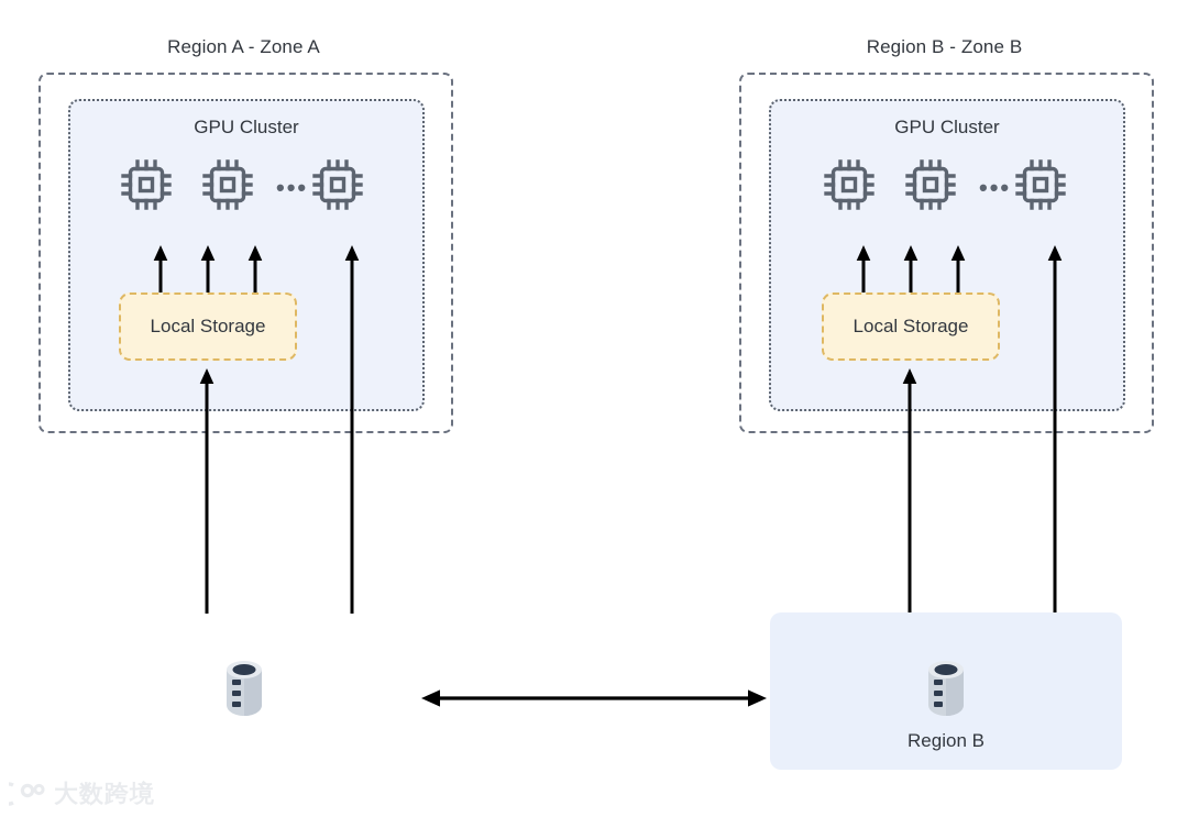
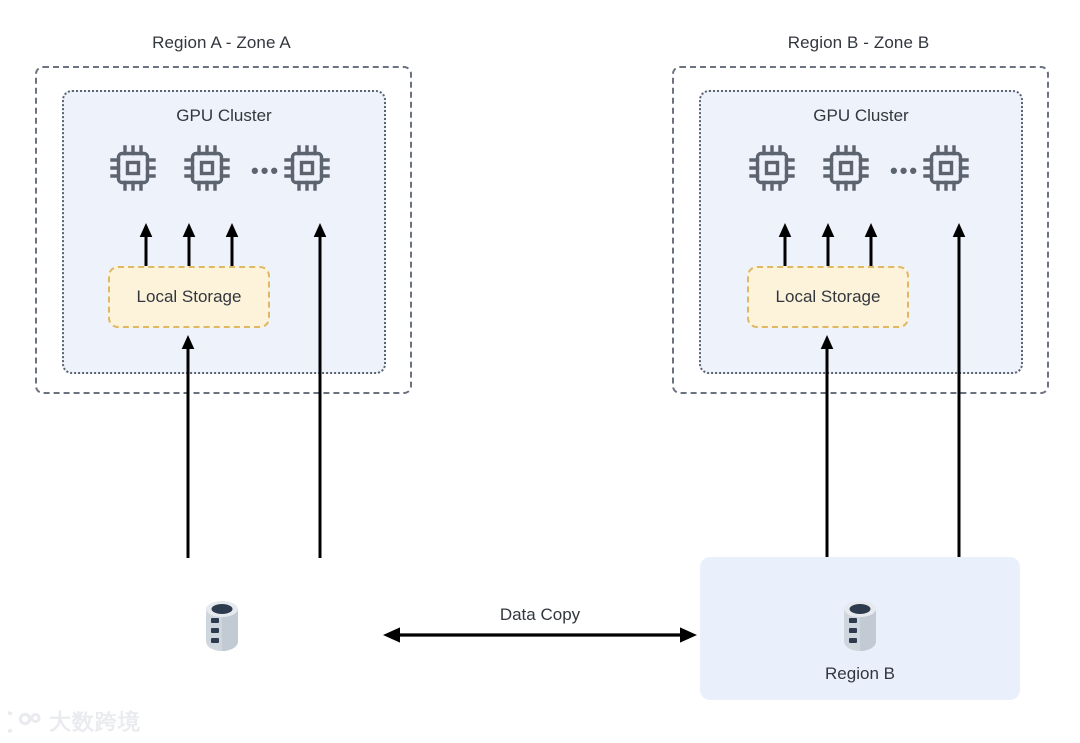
  Region A - Zone A
  GPU Cluster
  •••
  Local Storage
  Region B - Zone B
  GPU Cluster
  •••
  Local Storage
  Region B
+ Data Copy
